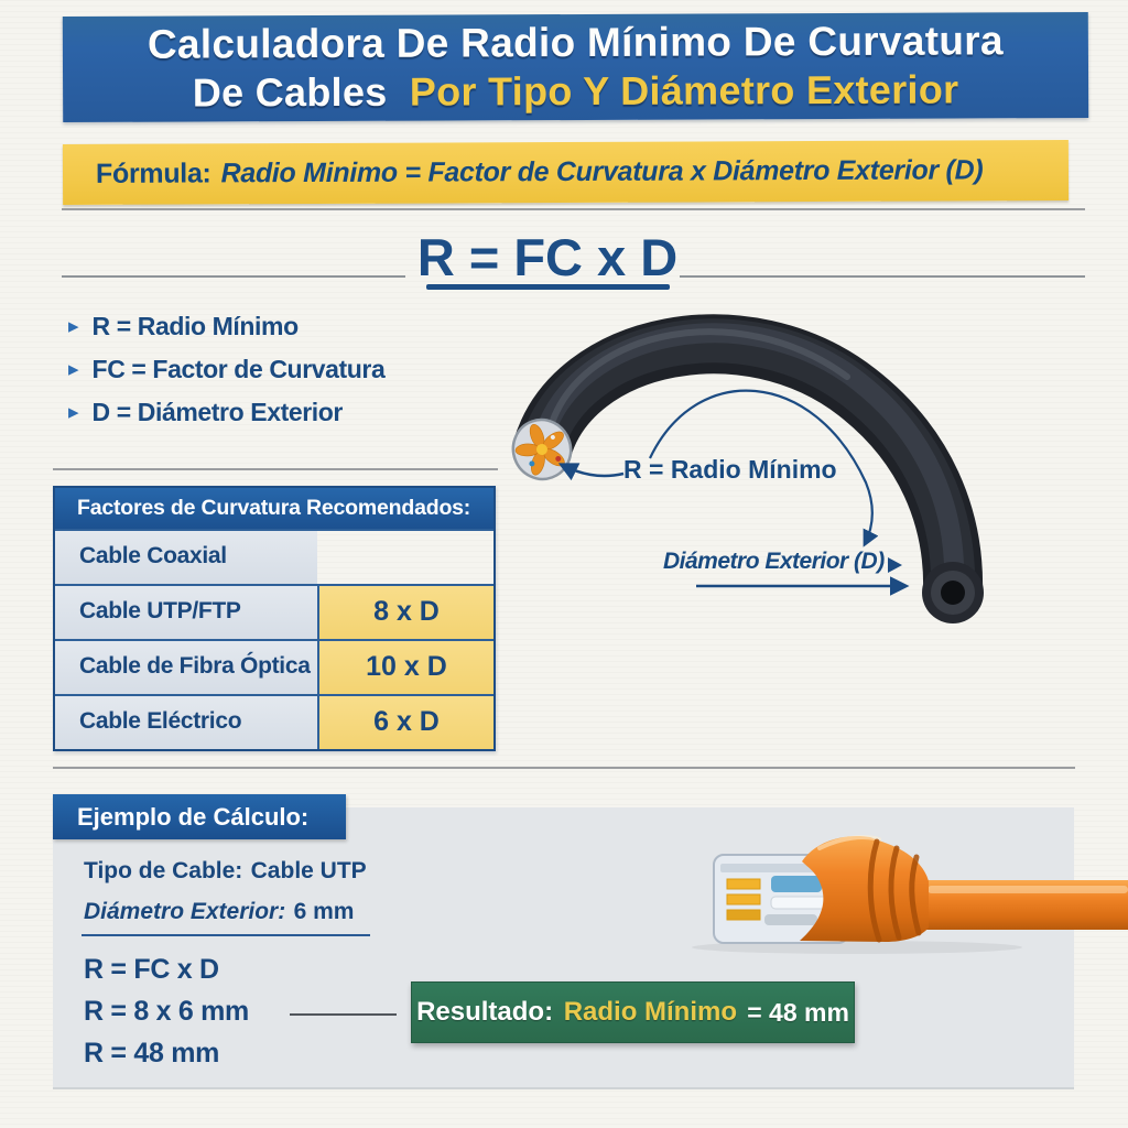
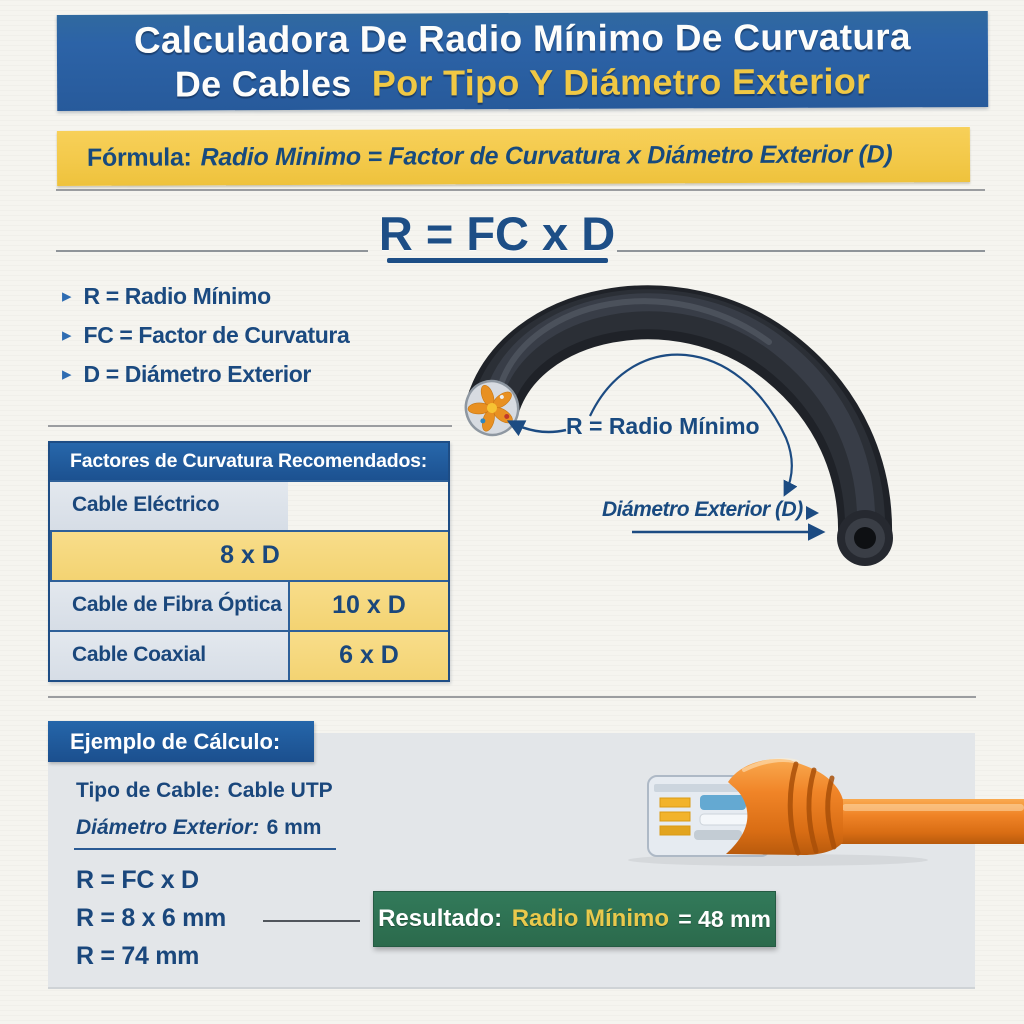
  Calculadora De Radio Mínimo De Curvatura
  De Cables Por Tipo Y Diámetro Exterior
  Fórmula:
  Radio Minimo = Factor de Curvatura x Diámetro Exterior (D)
  R = FC x D
  ▸
  R = Radio Mínimo
  ▸
  FC = Factor de Curvatura
  ▸
  D = Diámetro Exterior
  Factores de Curvatura Recomendados:
- Cable Coaxial
+ Cable Eléctrico
- Cable UTP/FTP
  8 x D
  Cable de Fibra Óptica
  10 x D
- Cable Eléctrico
+ Cable Coaxial
  6 x D
  R = Radio Mínimo
  Diámetro Exterior (D)
  Ejemplo de Cálculo:
  Tipo de Cable: Cable UTP
  Diámetro Exterior: 6 mm
  R = FC x D
  R = 8 x 6 mm
- R = 48 mm
+ R = 74 mm
  Resultado:
  Radio Mínimo
  = 48 mm
